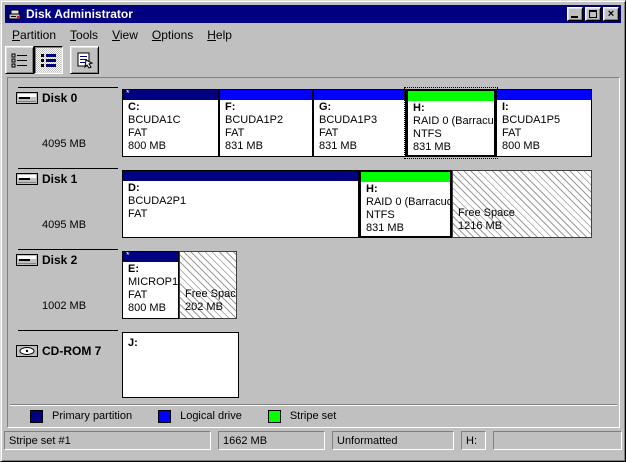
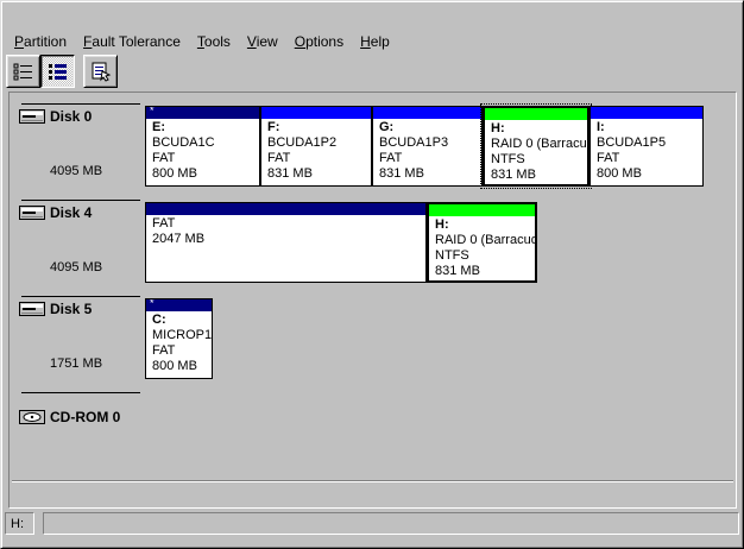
- Disk Administrator
- ×
  Partition
+ Fault Tolerance
  Tools
  View
  Options
  Help
  Disk 0
  4095 MB
  *
- C:
+ E:
  BCUDA1C
  FAT
  800 MB
  F:
  BCUDA1P2
  FAT
  831 MB
  G:
  BCUDA1P3
  FAT
  831 MB
  H:
  RAID 0 (Barracu
  NTFS
  831 MB
  I:
  BCUDA1P5
  FAT
  800 MB
- Disk 1
+ Disk 4
  4095 MB
- D:
- BCUDA2P1
  FAT
+ 2047 MB
  H:
  RAID 0 (Barracud
  NTFS
  831 MB
- Free Space
- 1216 MB
- Disk 2
+ Disk 5
- 1002 MB
+ 1751 MB
  *
- E:
+ C:
  MICROP1
  FAT
  800 MB
- Free Spac
- 202 MB
- CD-ROM 7
+ CD-ROM 0
- J:
- Primary partition
- Logical drive
- Stripe set
- Stripe set #1
- 1662 MB
- Unformatted
  H:
